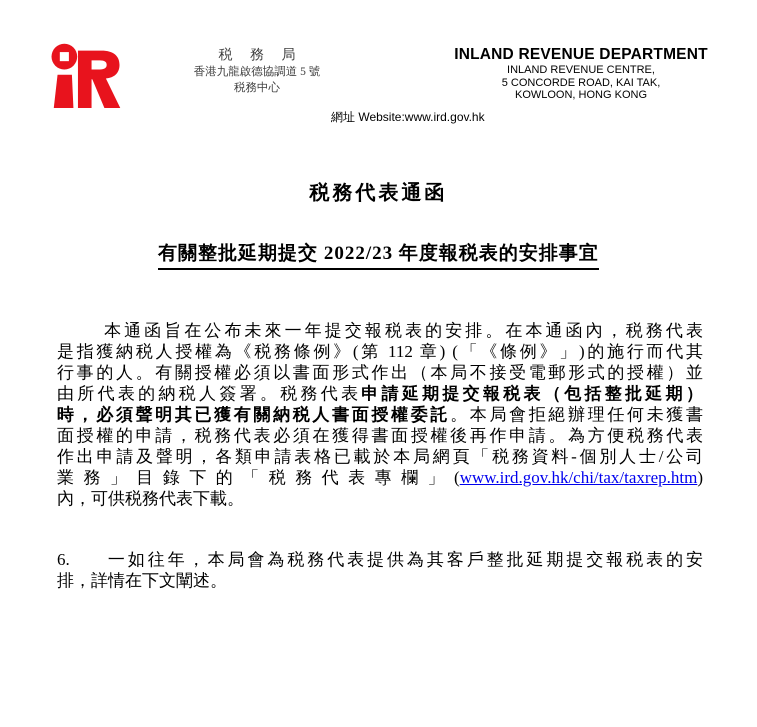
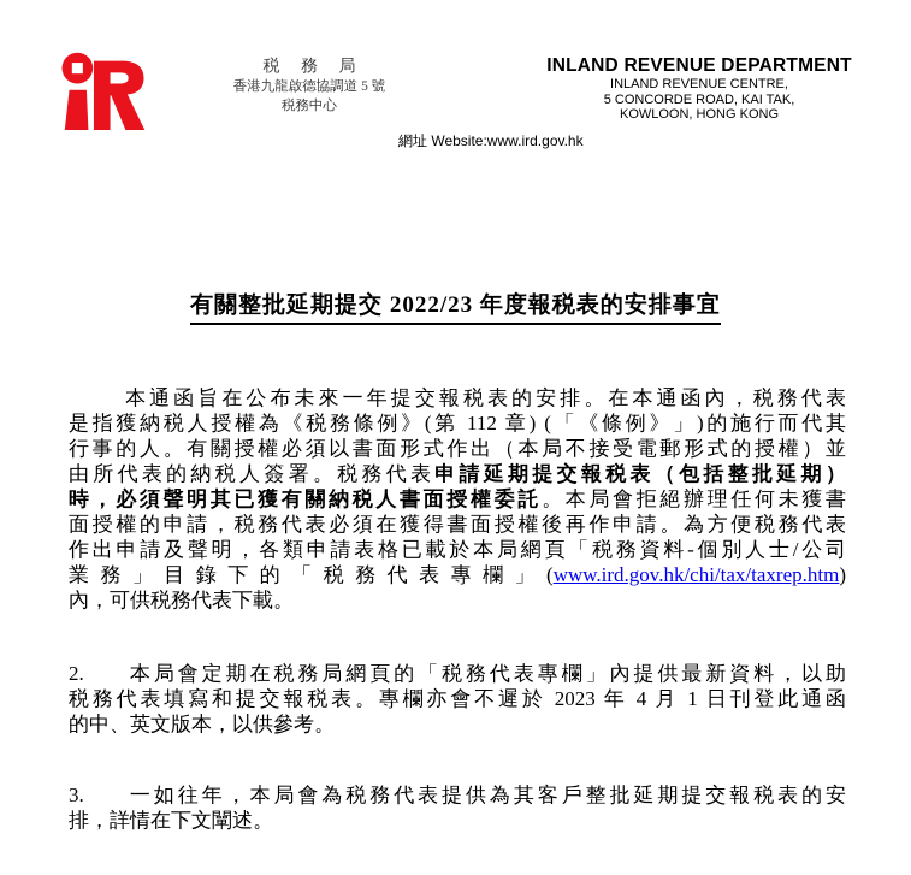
  税 務 局
  香港九龍啟德協調道 5 號
  税務中心
  INLAND REVENUE DEPARTMENT
  INLAND REVENUE CENTRE,
  5 CONCORDE ROAD, KAI TAK,
  KOWLOON, HONG KONG
  網址 Website:www.ird.gov.hk
- 税務代表通函
  有關整批延期提交 2022/23 年度報税表的安排事宜
  本通函旨在公布未來一年提交報税表的安排。在本通函內，税務代表
  是指獲納税人授權為《税務條例》(第 112 章) (「《條例》」)的施行而代其
  行事的人。有關授權必須以書面形式作出（本局不接受電郵形式的授權）並
  由所代表的納税人簽署。税務代表申請延期提交報税表（包括整批延期）
  時，必須聲明其已獲有關納税人書面授權委託。本局會拒絕辦理任何未獲書
  面授權的申請，税務代表必須在獲得書面授權後再作申請。為方便税務代表
  作出申請及聲明，各類申請表格已載於本局網頁「税務資料-個別人士/公司
  業務」目錄下的「税務代表專欄」(www.ird.gov.hk/chi/tax/taxrep.htm)
  內，可供税務代表下載。
+ 2. 本局會定期在税務局網頁的「税務代表專欄」內提供最新資料，以助
+ 税務代表填寫和提交報税表。專欄亦會不遲於 2023 年 4 月 1 日刊登此通函
+ 的中、英文版本，以供參考。
- 6. 一如往年，本局會為税務代表提供為其客戶整批延期提交報税表的安
+ 3. 一如往年，本局會為税務代表提供為其客戶整批延期提交報税表的安
  排，詳情在下文闡述。
